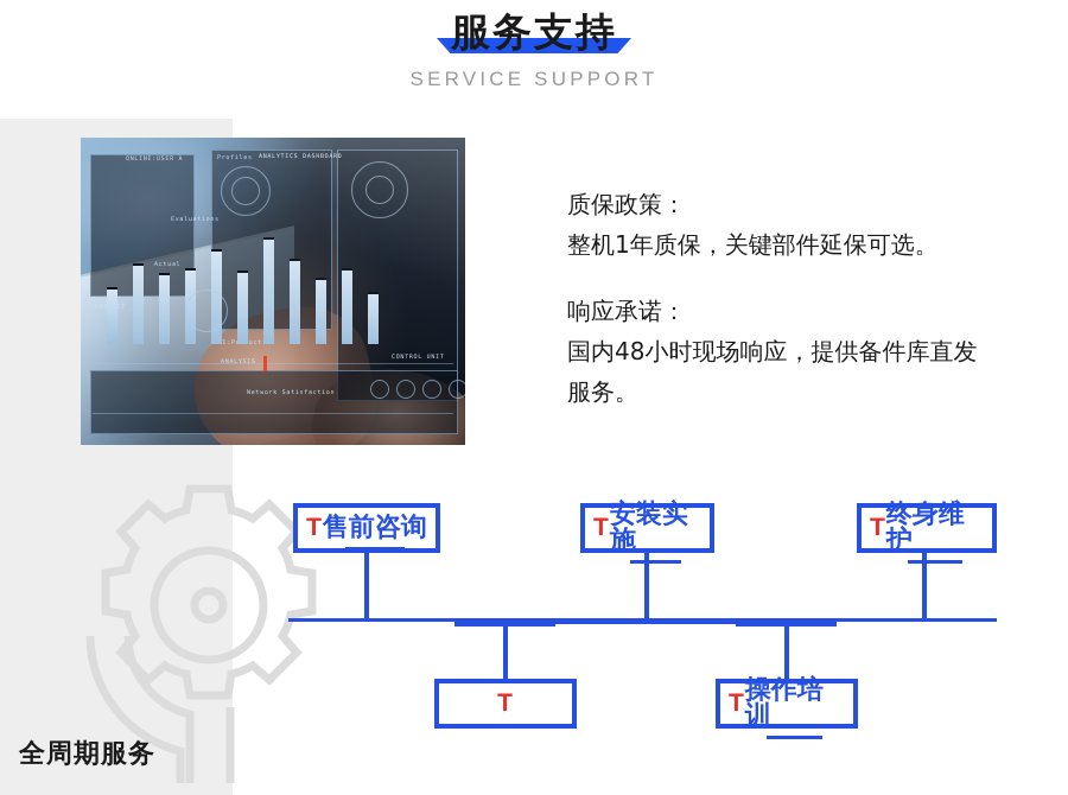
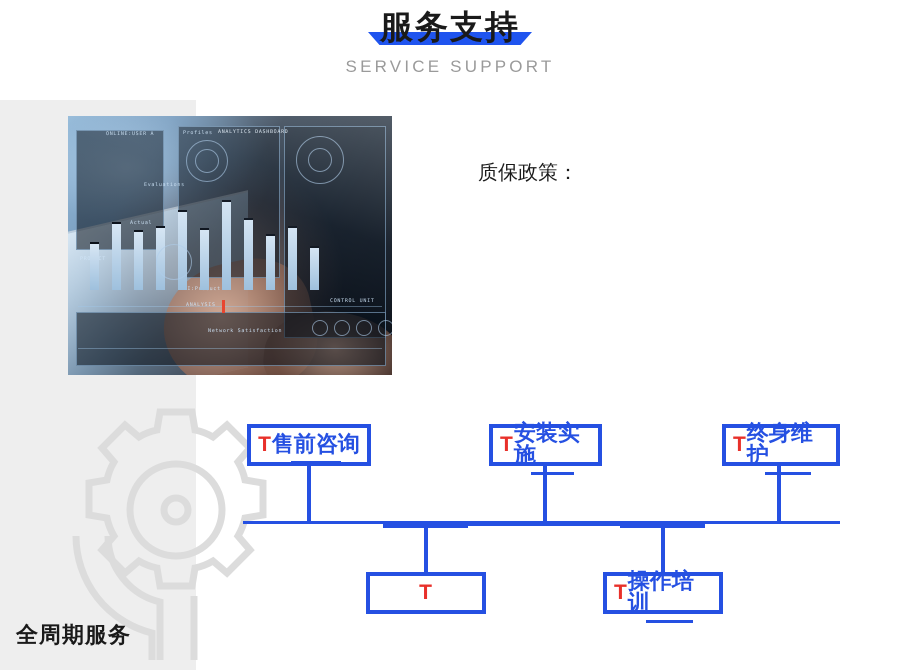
  服务支持
  SERVICE SUPPORT
  质保政策：
- 整机1年质保，关键部件延保可选。
- 响应承诺：
- 国内48小时现场响应，提供备件库直发
- 服务。
  T
  售前咨询
  T
  安装实施
  T
  终身维护
  T
  T
  操作培训
  全周期服务
